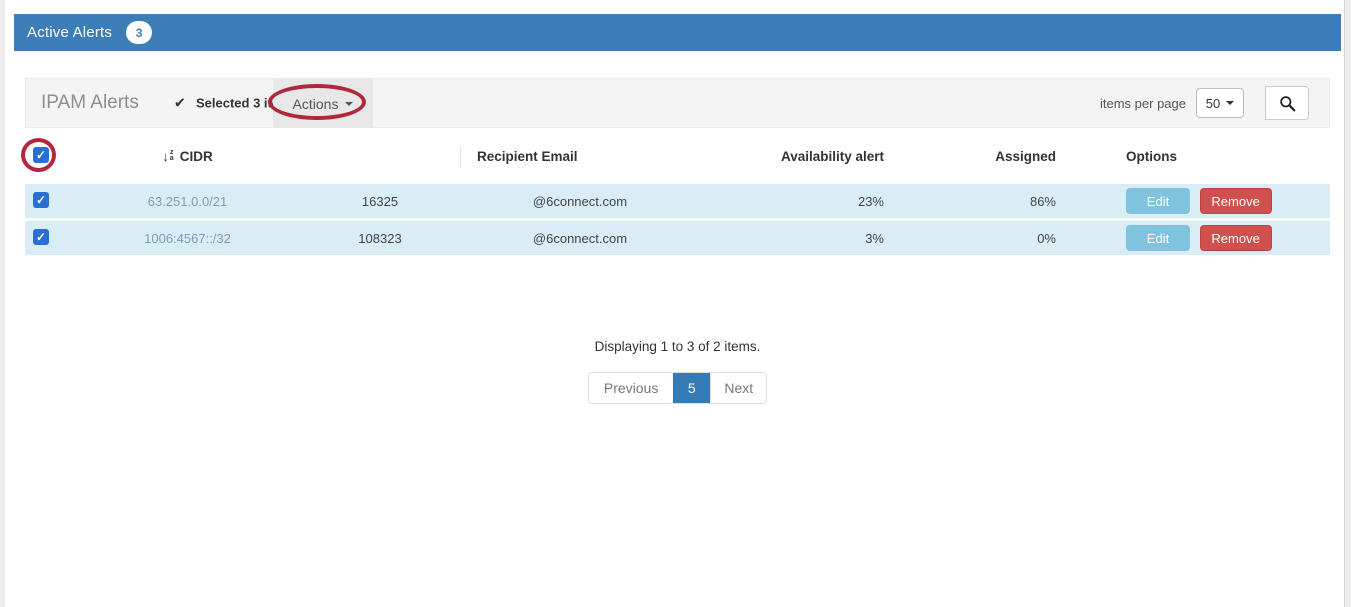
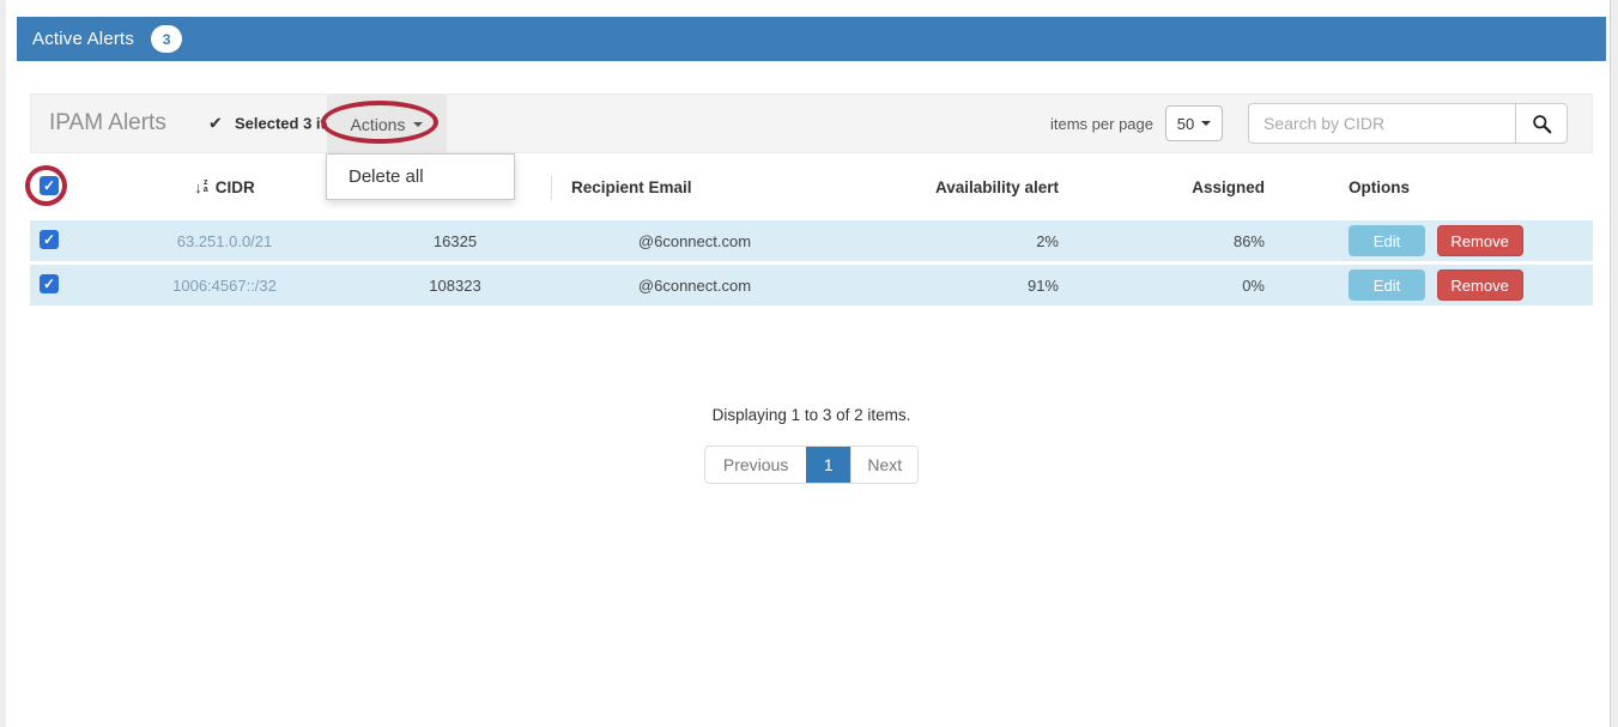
  Active Alerts
  3
  IPAM Alerts
  Selected 3 it
  Actions
  items per page
  50
+ Search by CIDR
+ Delete all
  	CIDR		Recipient Email	Availability alert	Assigned	Options
- 	63.251.0.0/21	16325	@6connect.com	23%	86%	Edit Remove
+ 	63.251.0.0/21	16325	@6connect.com	2%	86%	Edit Remove
- 	1006:4567::/32	108323	@6connect.com	3%	0%	Edit Remove
+ 	1006:4567::/32	108323	@6connect.com	91%	0%	Edit Remove
  Displaying 1 to 3 of 2 items.
  Previous
- 5
+ 1
  Next
